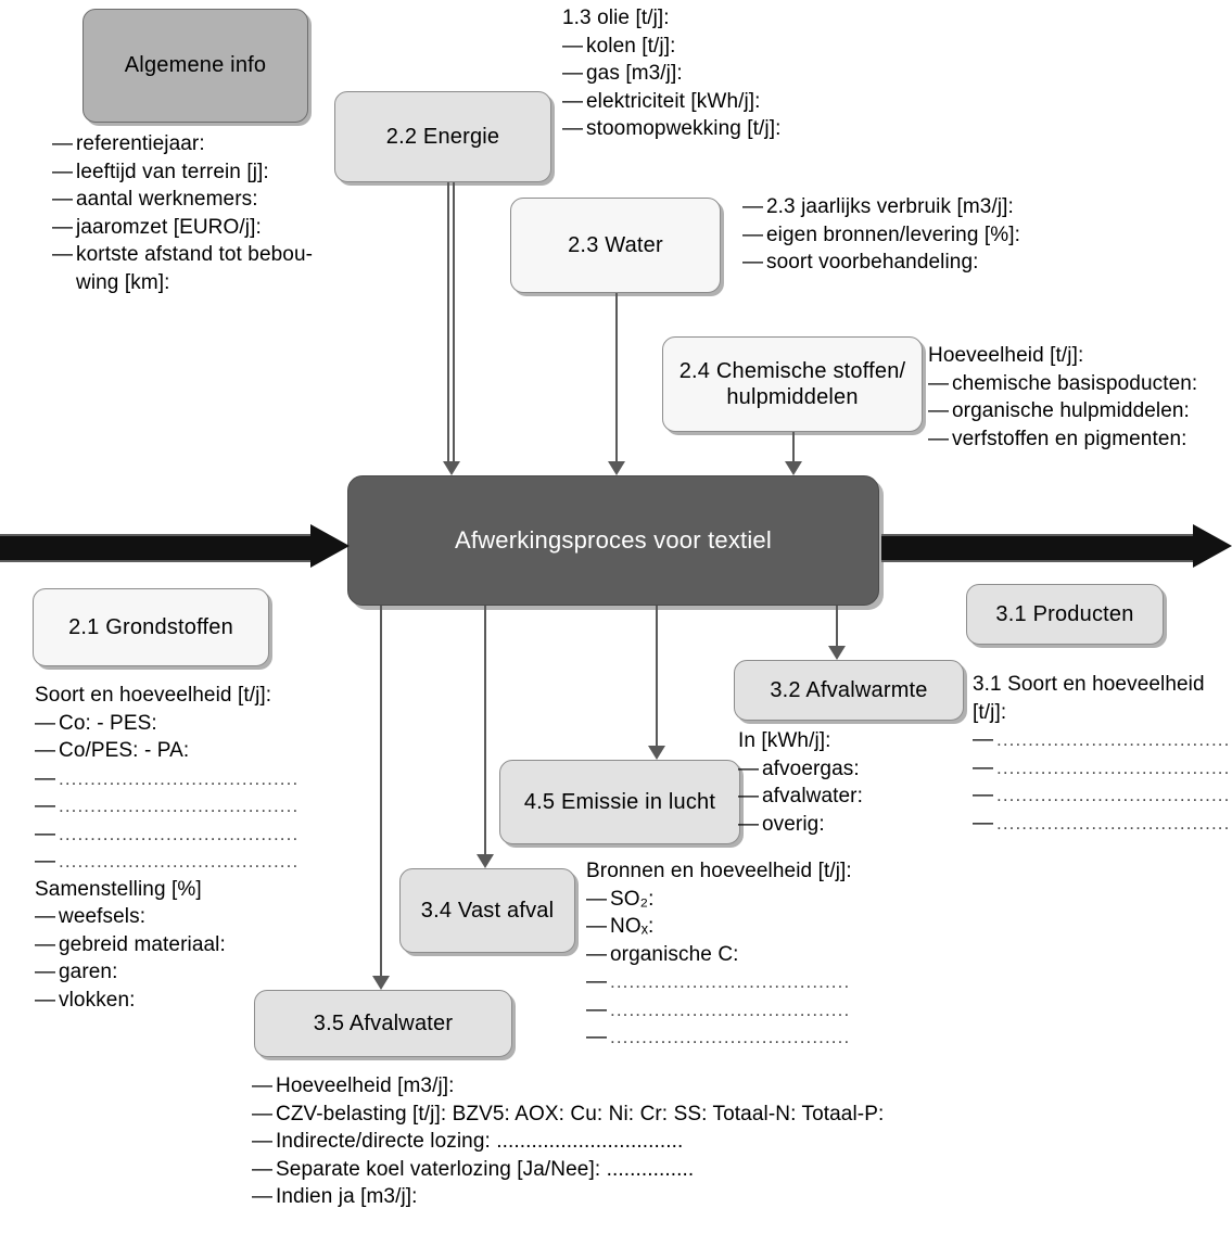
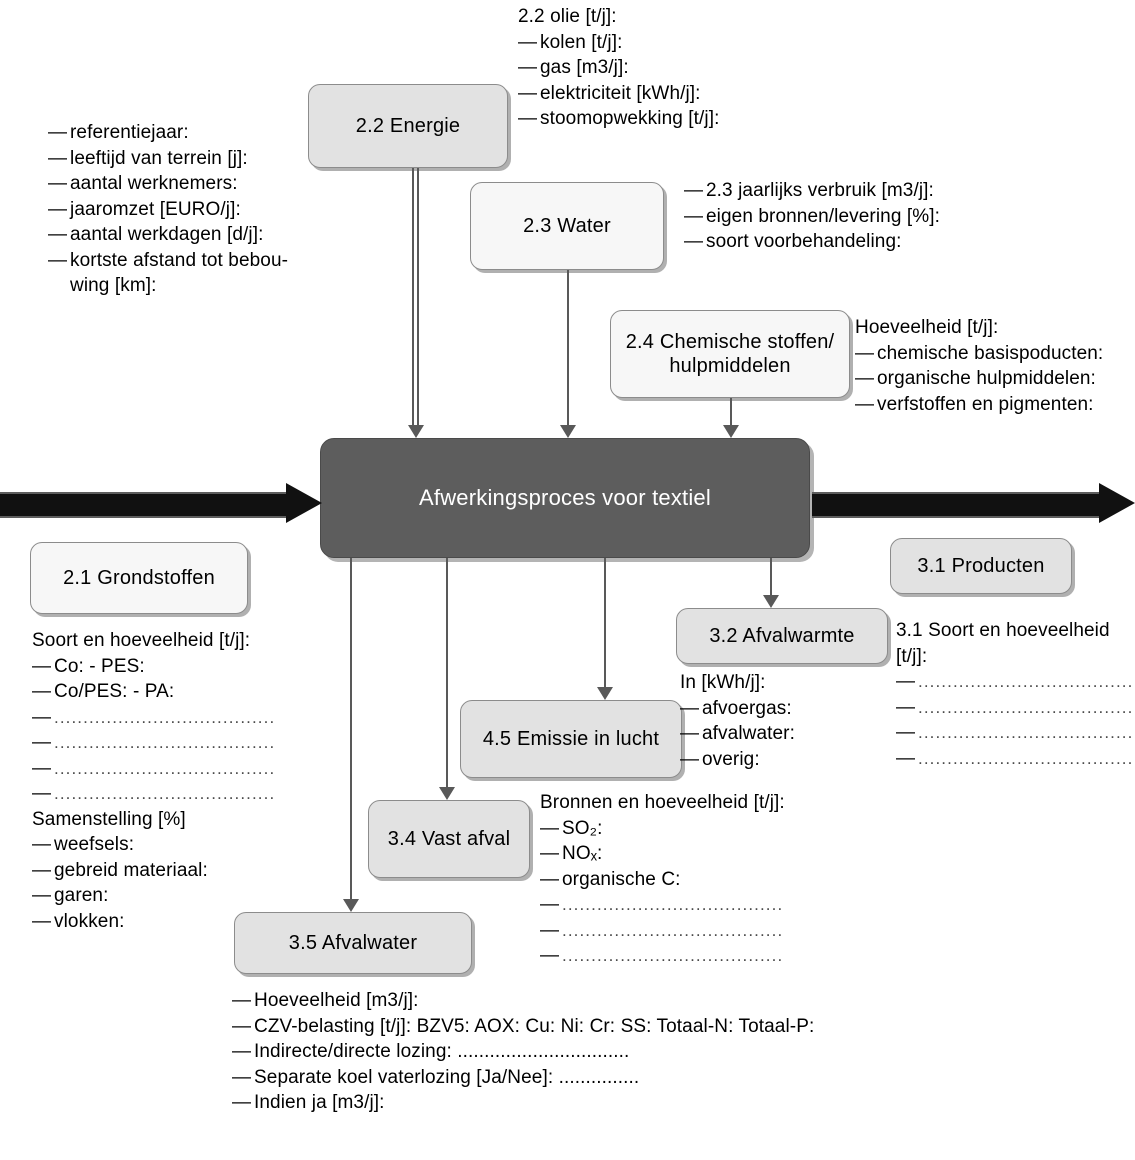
- Algemene info
  2.2 Energie
  2.3 Water
  2.4 Chemische stoffen/
  hulpmiddelen
  Afwerkingsproces voor textiel
  2.1 Grondstoffen
  3.1 Producten
  3.2 Afvalwarmte
  4.5 Emissie in lucht
  3.4 Vast afval
  3.5 Afvalwater
  referentiejaar:
  leeftijd van terrein [j]:
  aantal werknemers:
  jaaromzet [EURO/j]:
+ aantal werkdagen [d/j]:
  kortste afstand tot bebou-
  wing [km]:
- 1.3 olie [t/j]:
+ 2.2 olie [t/j]:
  kolen [t/j]:
  gas [m3/j]:
  elektriciteit [kWh/j]:
  stoomopwekking [t/j]:
  2.3 jaarlijks verbruik [m3/j]:
  eigen bronnen/levering [%]:
  soort voorbehandeling:
  Hoeveelheid [t/j]:
  chemische basispoducten:
  organische hulpmiddelen:
  verfstoffen en pigmenten:
  Soort en hoeveelheid [t/j]:
  Co: - PES:
  Co/PES: - PA:
  ......................................
  ......................................
  ......................................
  ......................................
  Samenstelling [%]
  weefsels:
  gebreid materiaal:
  garen:
  vlokken:
  3.1 Soort en hoeveelheid
  [t/j]:
  .....................................
  .....................................
  .....................................
  .....................................
  In [kWh/j]:
  afvoergas:
  afvalwater:
  overig:
  Bronnen en hoeveelheid [t/j]:
  SO₂:
  NOₓ:
  organische C:
  ......................................
  ......................................
  ......................................
  Hoeveelheid [m3/j]:
  CZV-belasting [t/j]: BZV5: AOX: Cu: Ni: Cr: SS: Totaal-N: Totaal-P:
  Indirecte/directe lozing: ................................
  Separate koel vaterlozing [Ja/Nee]: ...............
  Indien ja [m3/j]:
